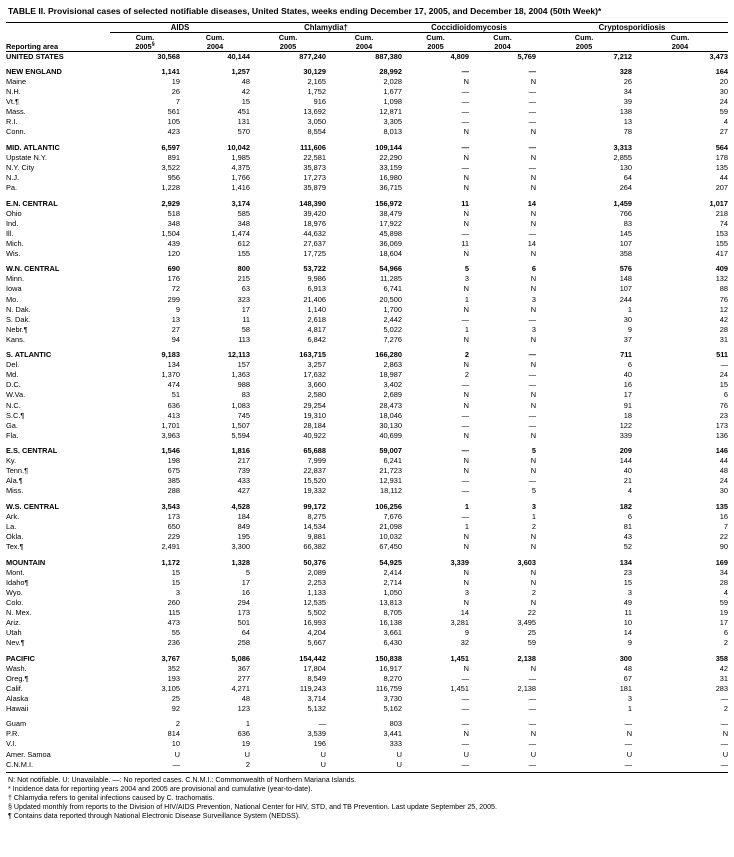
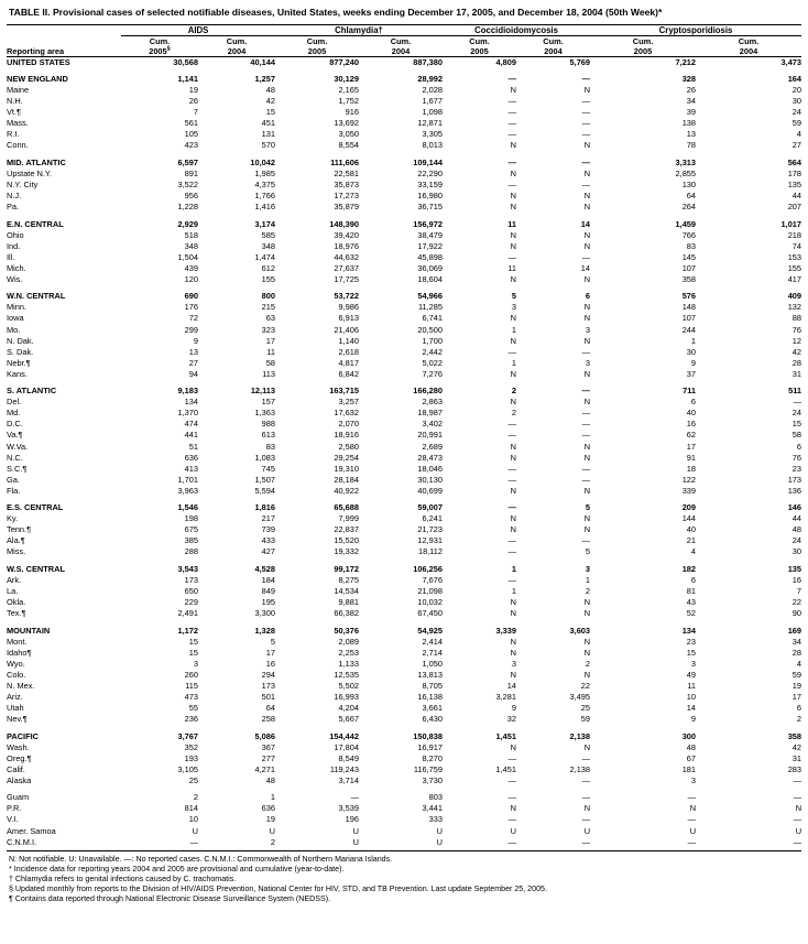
  TABLE II. Provisional cases of selected notifiable diseases, United States, weeks ending December 17, 2005, and December 18, 2004 (50th Week)*
  	AIDS	Chlamydia†	Coccidioidomycosis	Cryptosporidiosis
  	Cum.	Cum.	Cum.	Cum.	Cum.	Cum.	Cum.	Cum.
  Reporting area	2005	2004	2005	2004	2005	2004	2005	2004
  UNITED STATES	30,568	40,144	877,240	887,380	4,809	5,769	7,212	3,473
  NEW ENGLAND	1,141	1,257	30,129	28,992	—	—	328	164
  Maine	19	48	2,165	2,028	N	N	26	20
  N.H.	26	42	1,752	1,677	—	—	34	30
  Vt.¶	7	15	916	1,098	—	—	39	24
  Mass.	561	451	13,692	12,871	—	—	138	59
  R.I.	105	131	3,050	3,305	—	—	13	4
  Conn.	423	570	8,554	8,013	N	N	78	27
  MID. ATLANTIC	6,597	10,042	111,606	109,144	—	—	3,313	564
  Upstate N.Y.	891	1,985	22,581	22,290	N	N	2,855	178
  N.Y. City	3,522	4,375	35,873	33,159	—	—	130	135
  N.J.	956	1,766	17,273	16,980	N	N	64	44
  Pa.	1,228	1,416	35,879	36,715	N	N	264	207
  E.N. CENTRAL	2,929	3,174	148,390	156,972	11	14	1,459	1,017
  Ohio	518	585	39,420	38,479	N	N	766	218
  Ind.	348	348	18,976	17,922	N	N	83	74
  Ill.	1,504	1,474	44,632	45,898	—	—	145	153
  Mich.	439	612	27,637	36,069	11	14	107	155
  Wis.	120	155	17,725	18,604	N	N	358	417
  W.N. CENTRAL	690	800	53,722	54,966	5	6	576	409
  Minn.	176	215	9,986	11,285	3	N	148	132
  Iowa	72	63	6,913	6,741	N	N	107	88
  Mo.	299	323	21,406	20,500	1	3	244	76
  N. Dak.	9	17	1,140	1,700	N	N	1	12
  S. Dak.	13	11	2,618	2,442	—	—	30	42
  Nebr.¶	27	58	4,817	5,022	1	3	9	28
  Kans.	94	113	6,842	7,276	N	N	37	31
  S. ATLANTIC	9,183	12,113	163,715	166,280	2	—	711	511
  Del.	134	157	3,257	2,863	N	N	6	—
  Md.	1,370	1,363	17,632	18,987	2	—	40	24
- D.C.	474	988	3,660	3,402	—	—	16	15
+ D.C.	474	988	2,070	3,402	—	—	16	15
+ Va.¶	441	613	18,916	20,991	—	—	62	58
  W.Va.	51	83	2,580	2,689	N	N	17	6
  N.C.	636	1,083	29,254	28,473	N	N	91	76
  S.C.¶	413	745	19,310	18,046	—	—	18	23
  Ga.	1,701	1,507	28,184	30,130	—	—	122	173
  Fla.	3,963	5,594	40,922	40,699	N	N	339	136
  E.S. CENTRAL	1,546	1,816	65,688	59,007	—	5	209	146
  Ky.	198	217	7,999	6,241	N	N	144	44
  Tenn.¶	675	739	22,837	21,723	N	N	40	48
  Ala.¶	385	433	15,520	12,931	—	—	21	24
  Miss.	288	427	19,332	18,112	—	5	4	30
  W.S. CENTRAL	3,543	4,528	99,172	106,256	1	3	182	135
  Ark.	173	184	8,275	7,676	—	1	6	16
  La.	650	849	14,534	21,098	1	2	81	7
  Okla.	229	195	9,881	10,032	N	N	43	22
  Tex.¶	2,491	3,300	66,382	67,450	N	N	52	90
  MOUNTAIN	1,172	1,328	50,376	54,925	3,339	3,603	134	169
  Mont.	15	5	2,089	2,414	N	N	23	34
  Idaho¶	15	17	2,253	2,714	N	N	15	28
  Wyo.	3	16	1,133	1,050	3	2	3	4
  Colo.	260	294	12,535	13,813	N	N	49	59
  N. Mex.	115	173	5,502	8,705	14	22	11	19
  Ariz.	473	501	16,993	16,138	3,281	3,495	10	17
  Utah	55	64	4,204	3,661	9	25	14	6
  Nev.¶	236	258	5,667	6,430	32	59	9	2
  PACIFIC	3,767	5,086	154,442	150,838	1,451	2,138	300	358
  Wash.	352	367	17,804	16,917	N	N	48	42
  Oreg.¶	193	277	8,549	8,270	—	—	67	31
  Calif.	3,105	4,271	119,243	116,759	1,451	2,138	181	283
  Alaska	25	48	3,714	3,730	—	—	3	—
- Hawaii	92	123	5,132	5,162	—	—	1	2
  Guam	2	1	—	803	—	—	—	—
  P.R.	814	636	3,539	3,441	N	N	N	N
  V.I.	10	19	196	333	—	—	—	—
  Amer. Samoa	U	U	U	U	U	U	U	U
  C.N.M.I.	—	2	U	U	—	—	—	—
  N: Not notifiable. U: Unavailable. —: No reported cases. C.N.M.I.: Commonwealth of Northern Mariana Islands.
  * Incidence data for reporting years 2004 and 2005 are provisional and cumulative (year-to-date).
  † Chlamydia refers to genital infections caused by C. trachomatis.
  § Updated monthly from reports to the Division of HIV/AIDS Prevention, National Center for HIV, STD, and TB Prevention. Last update September 25, 2005.
  ¶ Contains data reported through National Electronic Disease Surveillance System (NEDSS).
